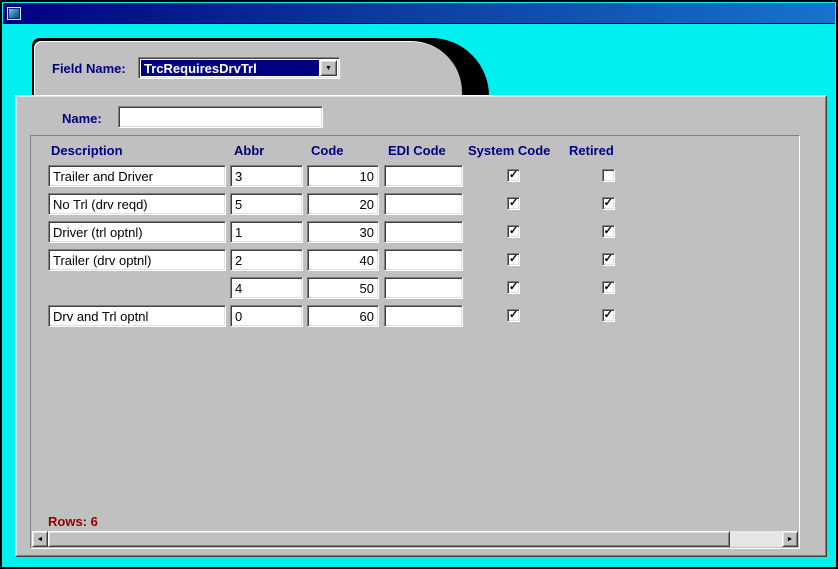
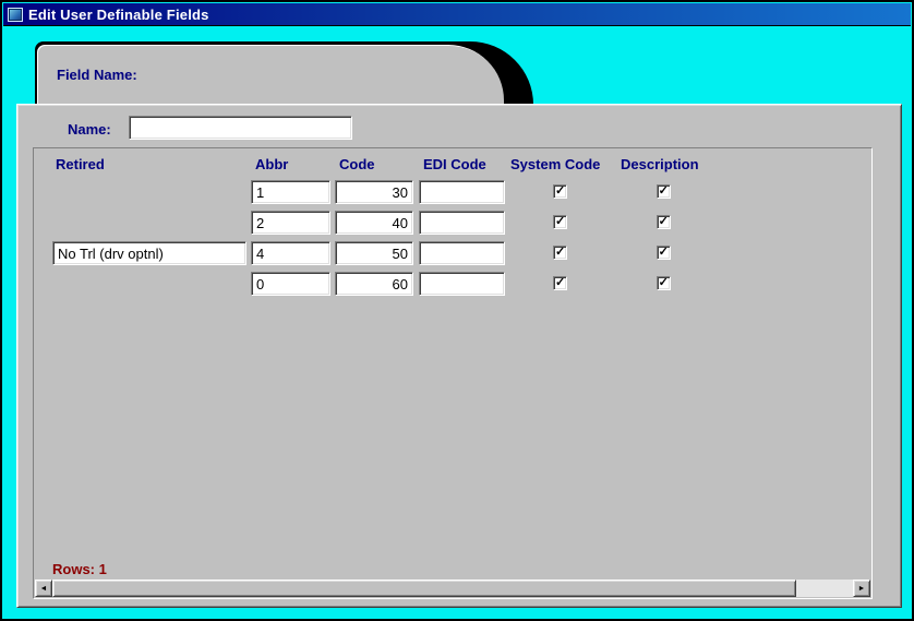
+ Edit User Definable Fields
  Field Name:
- TrcRequiresDrvTrl
  Name:
- Description
+ Retired
  Abbr
  Code
  EDI Code
  System Code
- Retired
+ Description
- Trailer and Driver
- 3
- 10
- No Trl (drv reqd)
- 5
- 20
- Driver (trl optnl)
  1
  30
- Trailer (drv optnl)
  2
  40
+ No Trl (drv optnl)
  4
  50
- Drv and Trl optnl
  0
  60
- Rows: 6
+ Rows: 1
